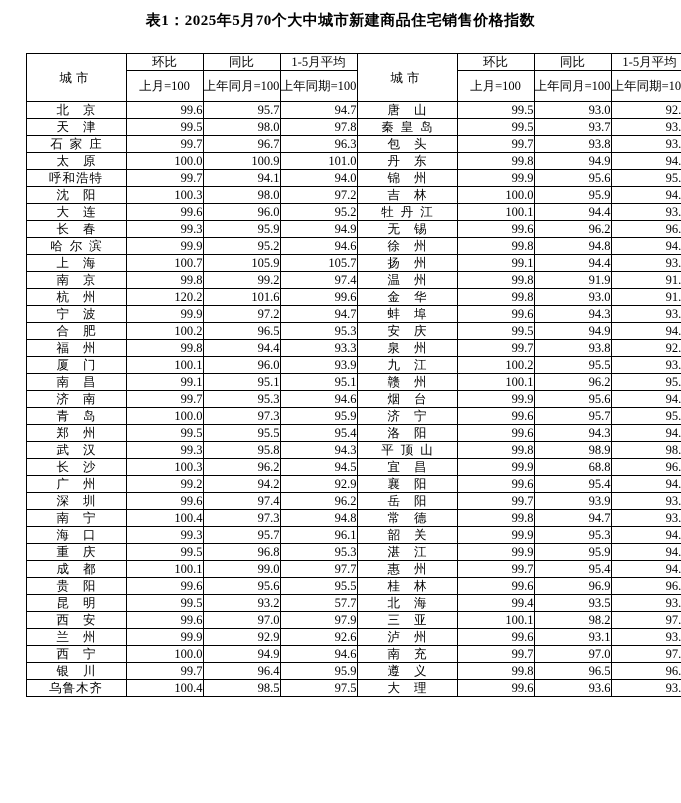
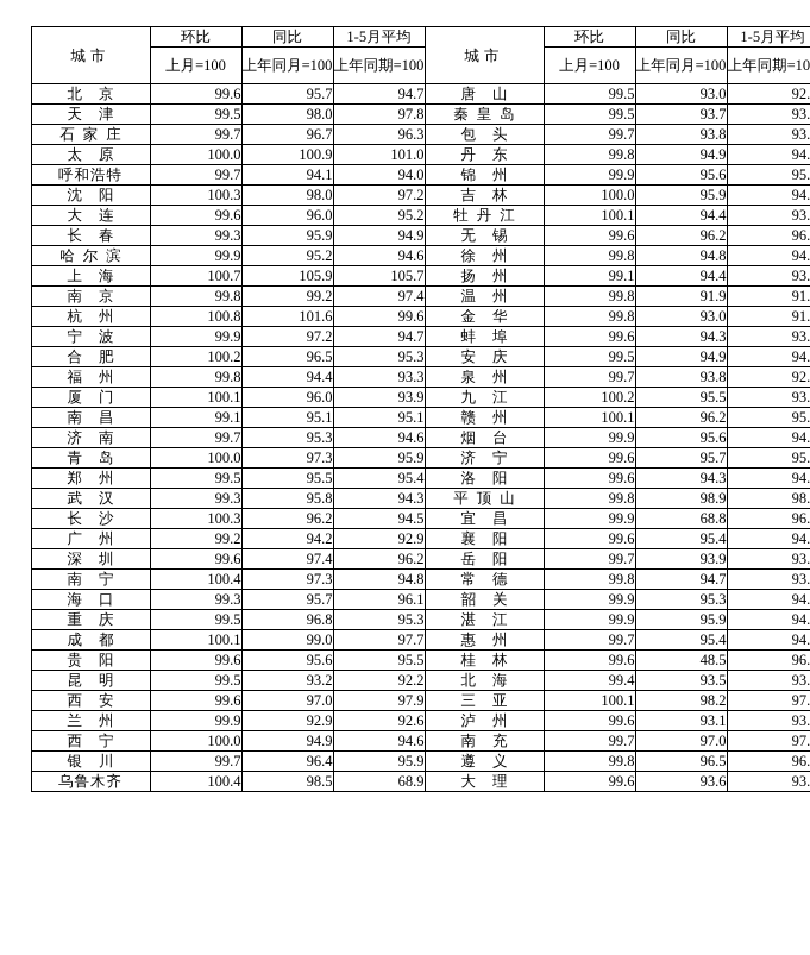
- 表1：2025年5月70个大中城市新建商品住宅销售价格指数
  城市	环比	同比	1-5月平均	城市	环比	同比	1-5月平均
  上月=100	上年同月=100	上年同期=100	上月=100	上年同月=100	上年同期=10
  北京	99.6	95.7	94.7	唐山	99.5	93.0	92.
  天津	99.5	98.0	97.8	秦皇岛	99.5	93.7	93.
  石家庄	99.7	96.7	96.3	包头	99.7	93.8	93.
  太原	100.0	100.9	101.0	丹东	99.8	94.9	94.
  呼和浩特	99.7	94.1	94.0	锦州	99.9	95.6	95.
  沈阳	100.3	98.0	97.2	吉林	100.0	95.9	94.
  大连	99.6	96.0	95.2	牡丹江	100.1	94.4	93.
  长春	99.3	95.9	94.9	无锡	99.6	96.2	96.
  哈尔滨	99.9	95.2	94.6	徐州	99.8	94.8	94.
  上海	100.7	105.9	105.7	扬州	99.1	94.4	93.
  南京	99.8	99.2	97.4	温州	99.8	91.9	91.
- 杭州	120.2	101.6	99.6	金华	99.8	93.0	91.
+ 杭州	100.8	101.6	99.6	金华	99.8	93.0	91.
  宁波	99.9	97.2	94.7	蚌埠	99.6	94.3	93.
  合肥	100.2	96.5	95.3	安庆	99.5	94.9	94.
  福州	99.8	94.4	93.3	泉州	99.7	93.8	92.
  厦门	100.1	96.0	93.9	九江	100.2	95.5	93.
  南昌	99.1	95.1	95.1	赣州	100.1	96.2	95.
  济南	99.7	95.3	94.6	烟台	99.9	95.6	94.
  青岛	100.0	97.3	95.9	济宁	99.6	95.7	95.
  郑州	99.5	95.5	95.4	洛阳	99.6	94.3	94.
  武汉	99.3	95.8	94.3	平顶山	99.8	98.9	98.
  长沙	100.3	96.2	94.5	宜昌	99.9	68.8	96.
  广州	99.2	94.2	92.9	襄阳	99.6	95.4	94.
  深圳	99.6	97.4	96.2	岳阳	99.7	93.9	93.
  南宁	100.4	97.3	94.8	常德	99.8	94.7	93.
  海口	99.3	95.7	96.1	韶关	99.9	95.3	94.
  重庆	99.5	96.8	95.3	湛江	99.9	95.9	94.
  成都	100.1	99.0	97.7	惠州	99.7	95.4	94.
- 贵阳	99.6	95.6	95.5	桂林	99.6	96.9	96.
+ 贵阳	99.6	95.6	95.5	桂林	99.6	48.5	96.
- 昆明	99.5	93.2	57.7	北海	99.4	93.5	93.
+ 昆明	99.5	93.2	92.2	北海	99.4	93.5	93.
  西安	99.6	97.0	97.9	三亚	100.1	98.2	97.
  兰州	99.9	92.9	92.6	泸州	99.6	93.1	93.
  西宁	100.0	94.9	94.6	南充	99.7	97.0	97.
  银川	99.7	96.4	95.9	遵义	99.8	96.5	96.
- 乌鲁木齐	100.4	98.5	97.5	大理	99.6	93.6	93.
+ 乌鲁木齐	100.4	98.5	68.9	大理	99.6	93.6	93.
